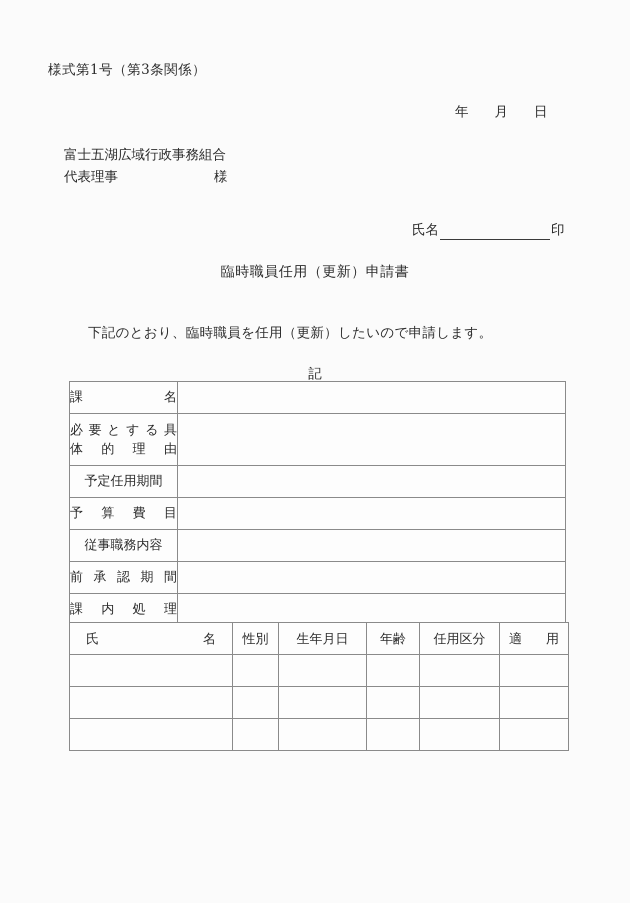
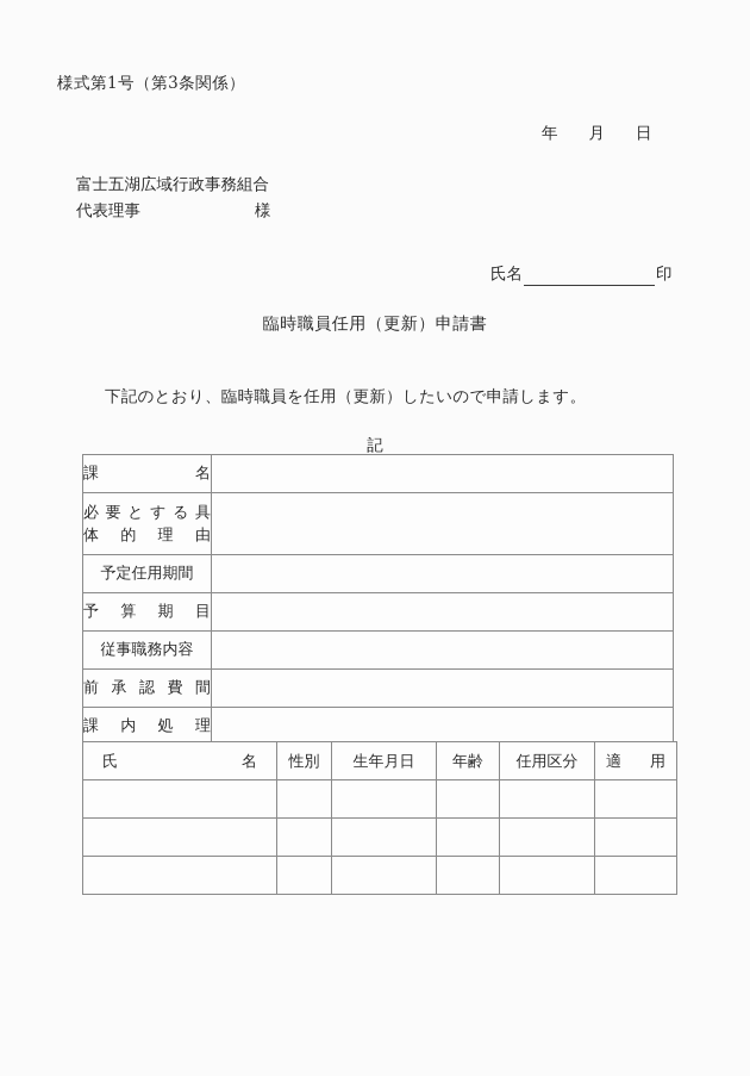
  様式第1号（第3条関係）
  年 月 日
  富士五湖広域行政事務組合
  代表理事 様
  氏名
  印
  臨時職員任用（更新）申請書
  下記のとおり、臨時職員を任用（更新）したいので申請します。
  記
  課 名
  必 要 と す る 具 体 的 理 由
  予定任用期間
- 予 算 費 目
+ 予 算 期 目
  従事職務内容
- 前 承 認 期 間
+ 前 承 認 費 間
  課 内 処 理
  氏 名	性別	生年月日	年齢	任用区分	適 用
